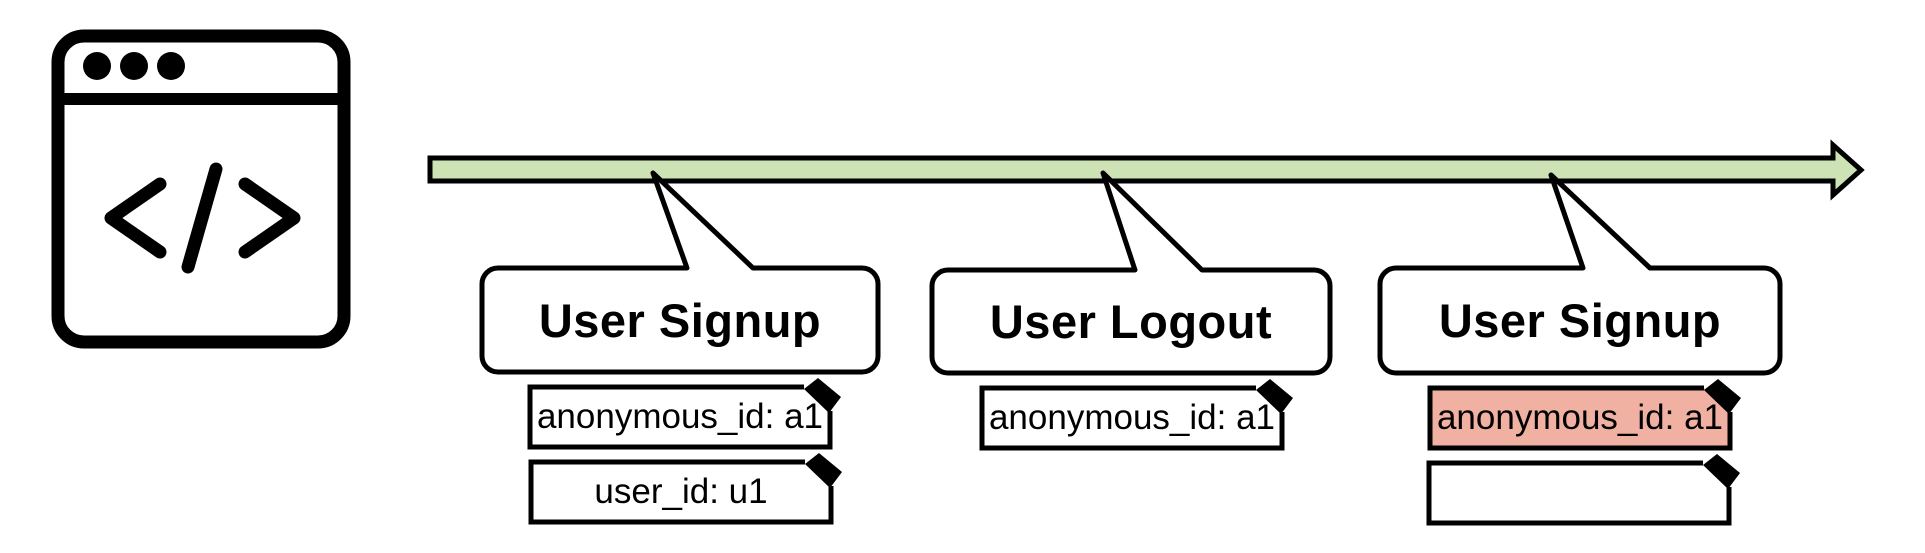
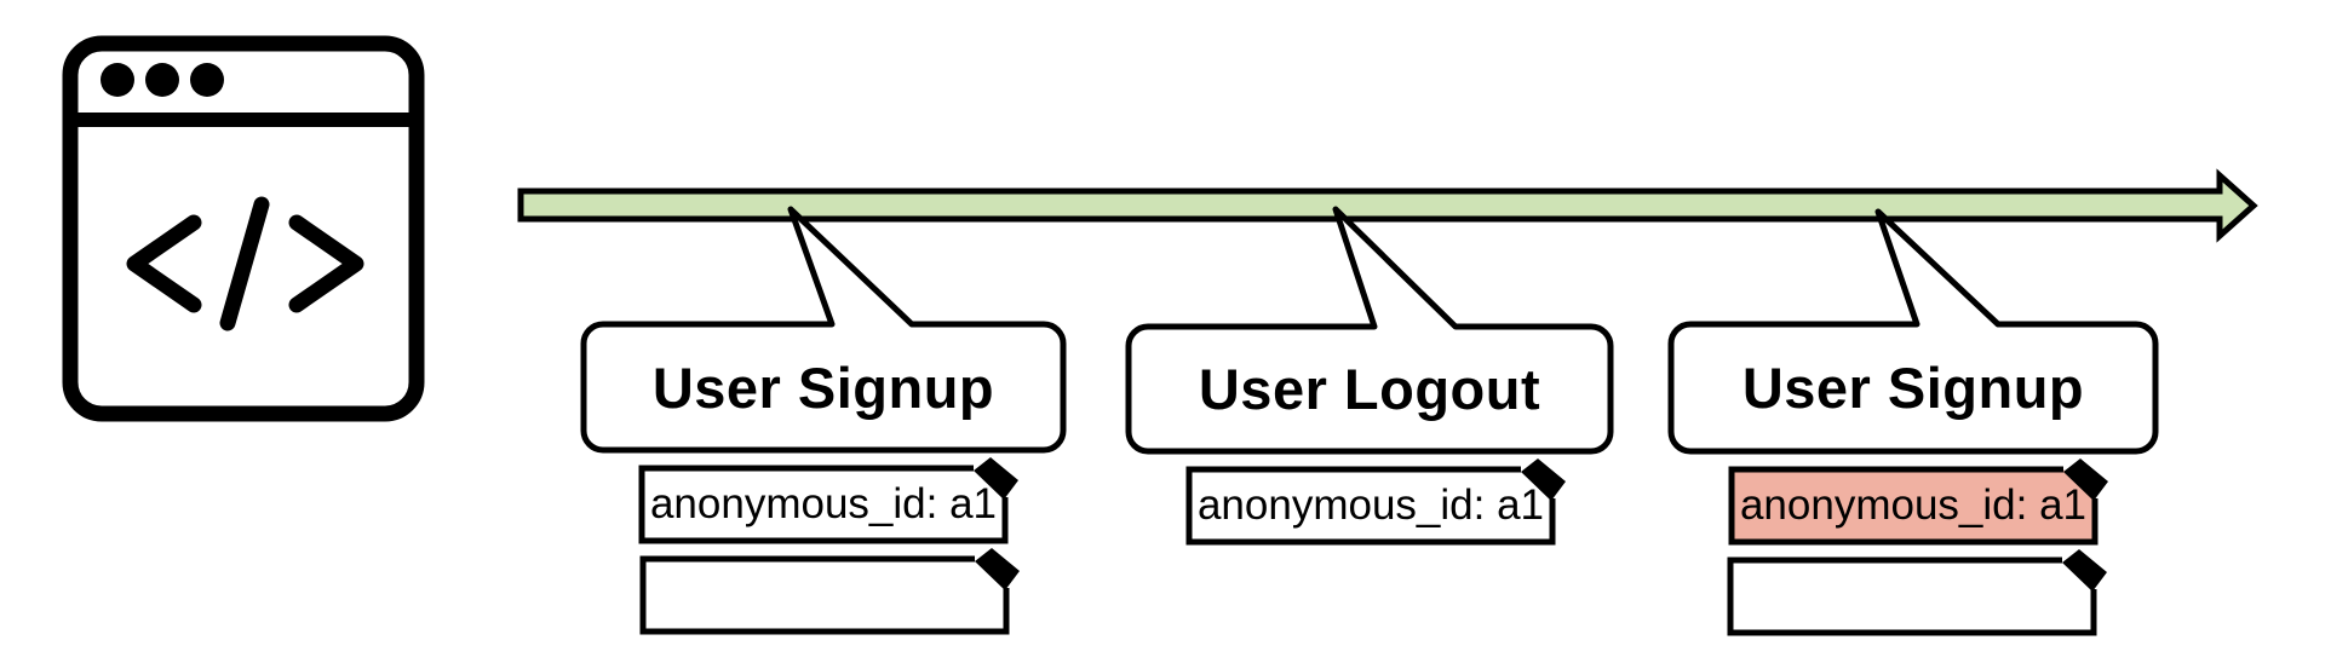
  User Signup
  User Logout
  User Signup
  anonymous_id: a1
- user_id: u1
  anonymous_id: a1
  anonymous_id: a1
